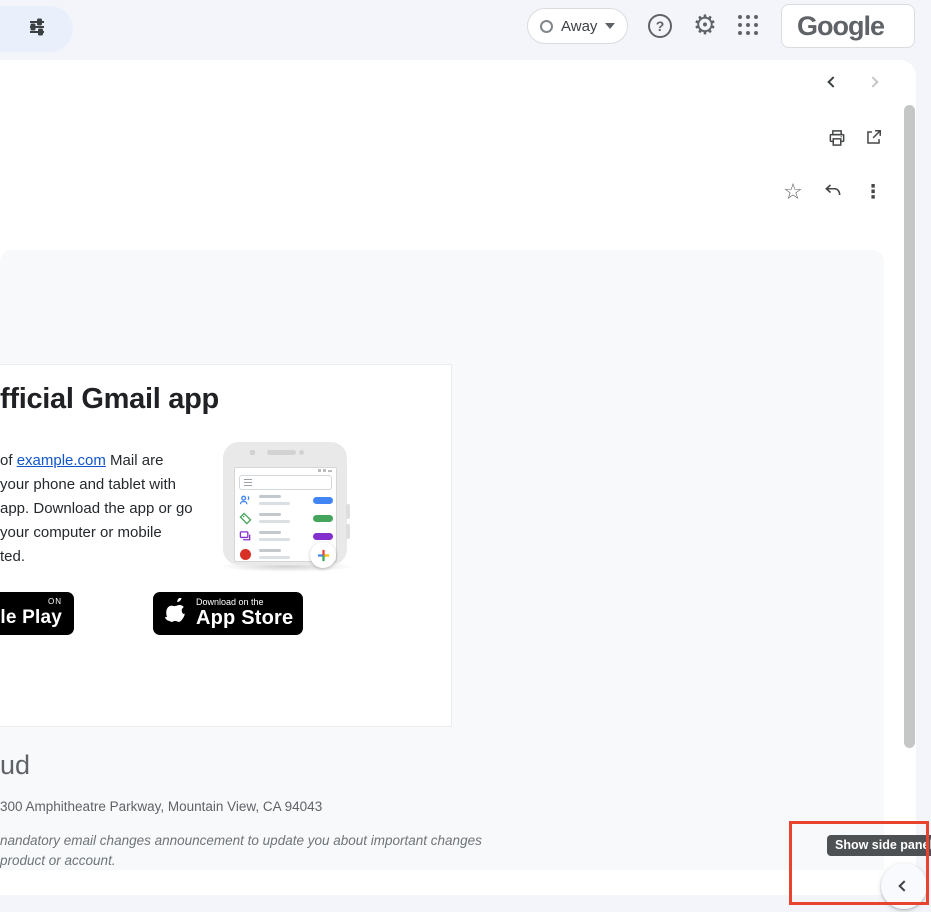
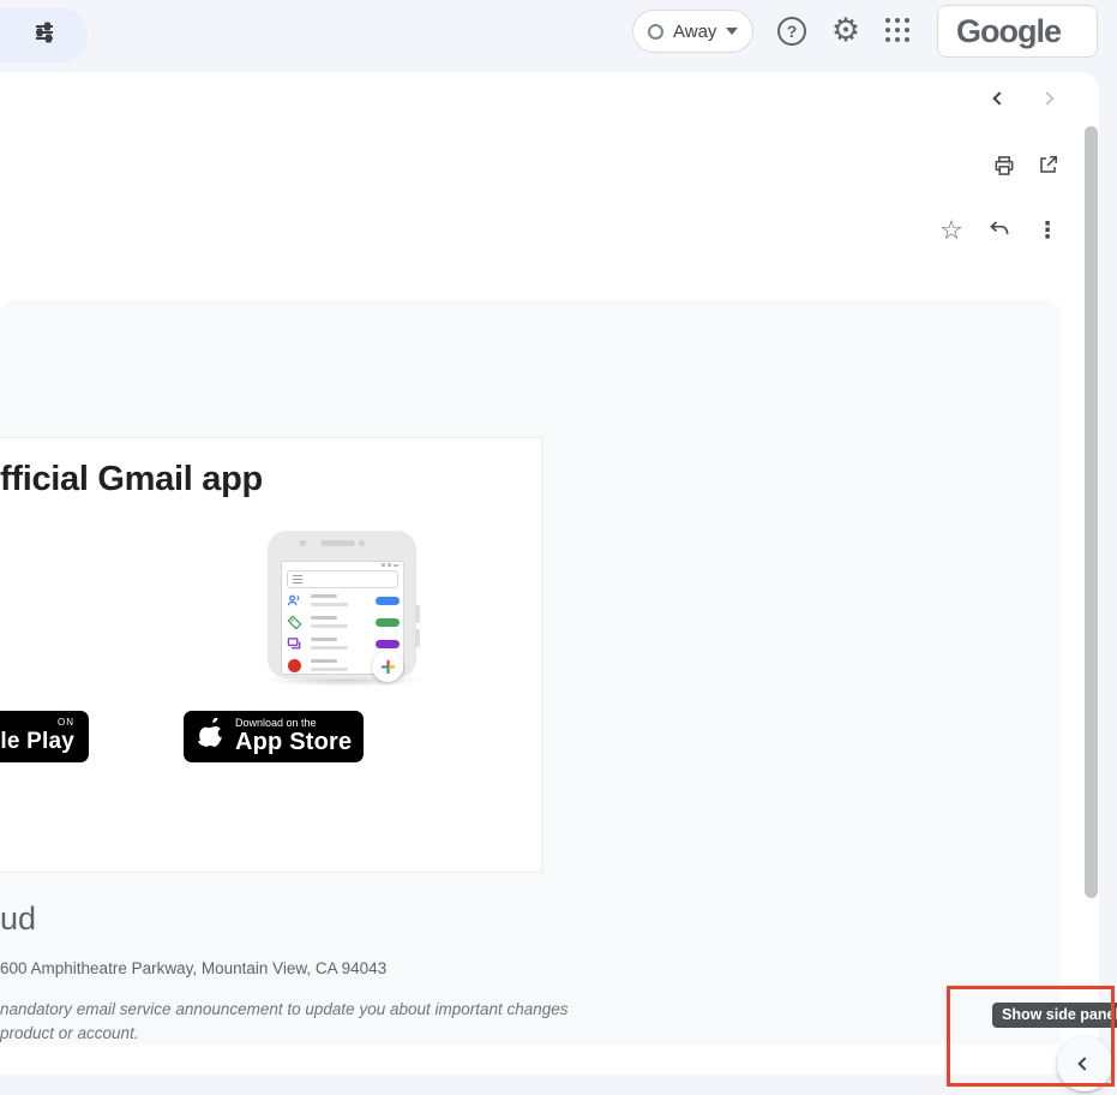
  Away
  ?
  ⚙
  Google
  ☆
  ⋮
  fficial Gmail app
- of example.com Mail are
- your phone and tablet with
- app. Download the app or go
- your computer or mobile
- ted.
  ON
  le Play
  Download on the
  App Store
  ud
- 300 Amphitheatre Parkway, Mountain View, CA 94043
+ 600 Amphitheatre Parkway, Mountain View, CA 94043
- nandatory email changes announcement to update you about important changes
+ nandatory email service announcement to update you about important changes
  product or account.
  Show side pane
